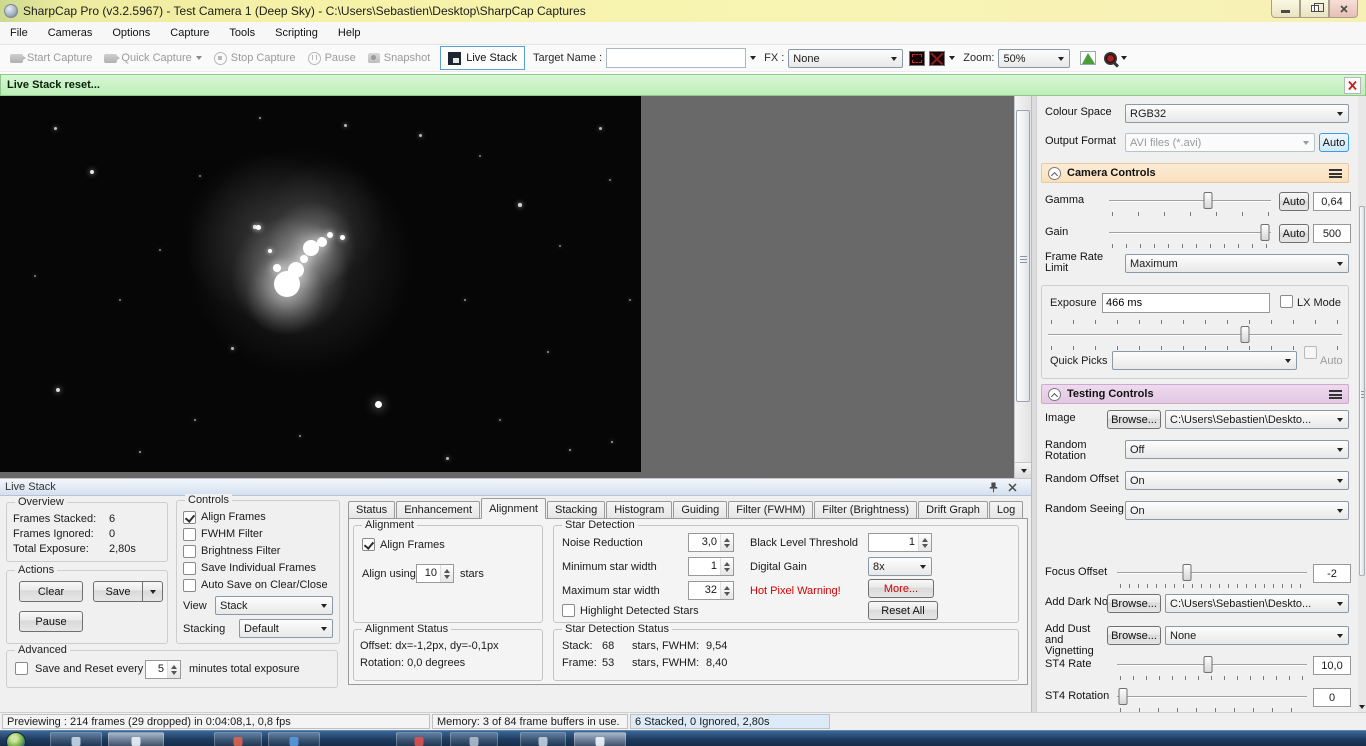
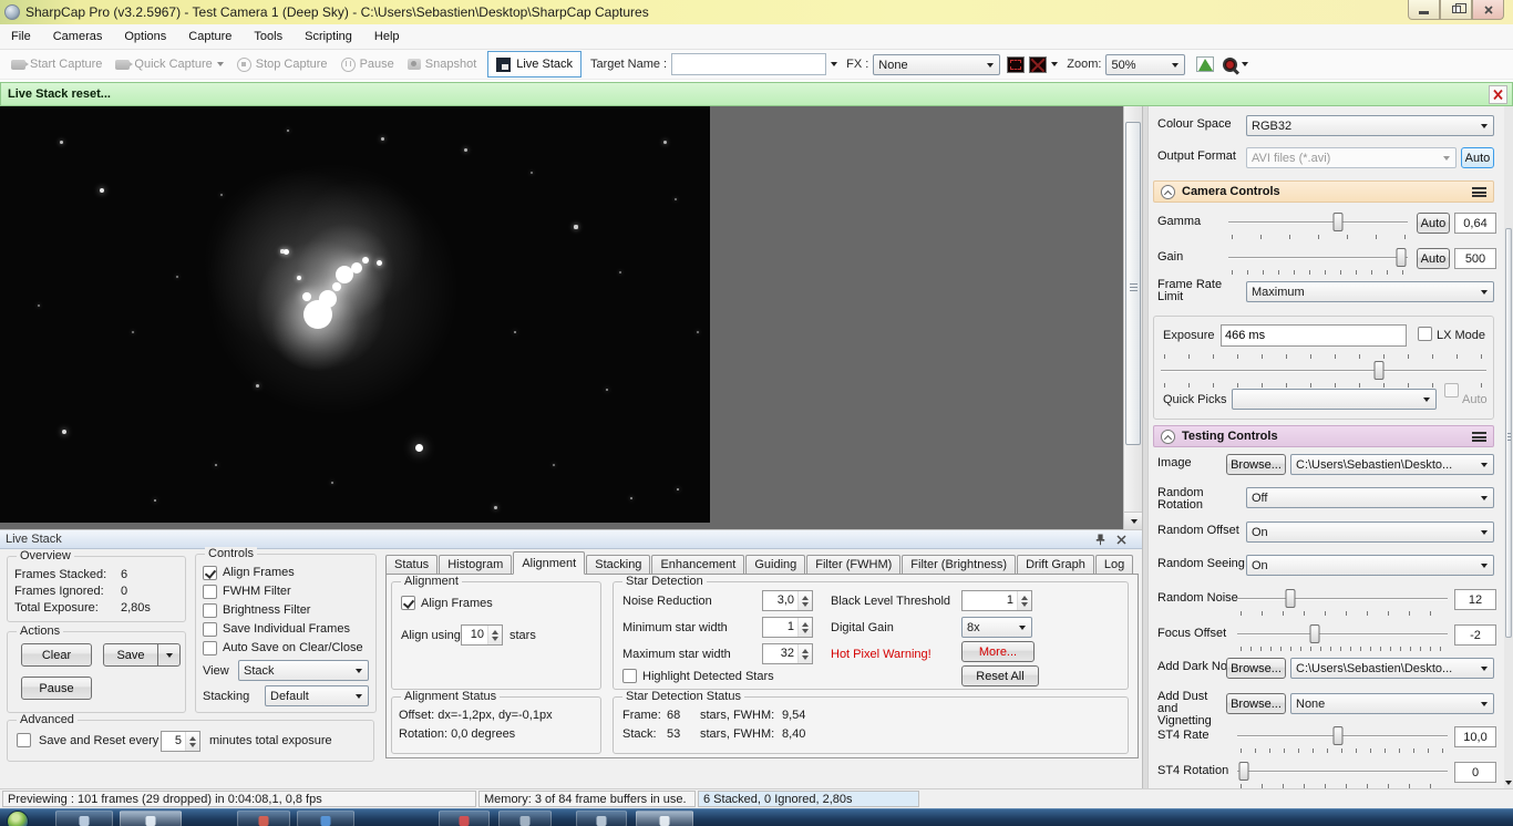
  SharpCap Pro (v3.2.5967) - Test Camera 1 (Deep Sky) - C:\Users\Sebastien\Desktop\SharpCap Captures
  File
  Cameras
  Options
  Capture
  Tools
  Scripting
  Help
  Start Capture
  Quick Capture
  Stop Capture
  Pause
  Snapshot
  Live Stack
  Target Name :
  FX :
  None
  Zoom:
  50%
  Live Stack reset...
  Live Stack
  Overview
  Frames Stacked:
  6
  Frames Ignored:
  0
  Total Exposure:
  2,80s
  Actions
  Clear
  Save
  Pause
  Advanced
  Save and Reset every
  5
  minutes total exposure
  Controls
  Align Frames
  FWHM Filter
  Brightness Filter
  Save Individual Frames
  Auto Save on Clear/Close
  View
  Stack
  Stacking
  Default
  Status
- Enhancement
+ Histogram
  Alignment
  Stacking
- Histogram
+ Enhancement
  Guiding
  Filter (FWHM)
  Filter (Brightness)
  Drift Graph
  Log
  Alignment
  Align Frames
  Align using
  10
  stars
  Star Detection
  Noise Reduction
  3,0
  Minimum star width
  1
  Maximum star width
  32
  Highlight Detected Stars
  Black Level Threshold
  1
  Digital Gain
  8x
  Hot Pixel Warning!
  More...
  Reset All
  Alignment Status
  Offset: dx=-1,2px, dy=-0,1px
  Rotation: 0,0 degrees
  Star Detection Status
- Stack:
+ Frame:
  68
  stars, FWHM:
  9,54
- Frame:
+ Stack:
  53
  stars, FWHM:
  8,40
  Colour Space
  RGB32
  Output Format
  AVI files (*.avi)
  Auto
  Camera Controls
  Gamma
  Auto
  0,64
  Gain
  Auto
  500
  Frame Rate Limit
  Maximum
  Exposure
  466 ms
  LX Mode
  Quick Picks
  Auto
  Testing Controls
  Image
  Browse...
  C:\Users\Sebastien\Deskto...
  Random Rotation
  Off
  Random Offset
  On
  Random Seeing
  On
+ Random Noise
+ 12
  Focus Offset
  -2
  Add Dark No
  Browse...
  C:\Users\Sebastien\Deskto...
  Add Dust and Vignetting
  Browse...
  None
  ST4 Rate
  10,0
  ST4 Rotation
  0
- Previewing : 214 frames (29 dropped) in 0:04:08,1, 0,8 fps
+ Previewing : 101 frames (29 dropped) in 0:04:08,1, 0,8 fps
  Memory: 3 of 84 frame buffers in use.
  6 Stacked, 0 Ignored, 2,80s
